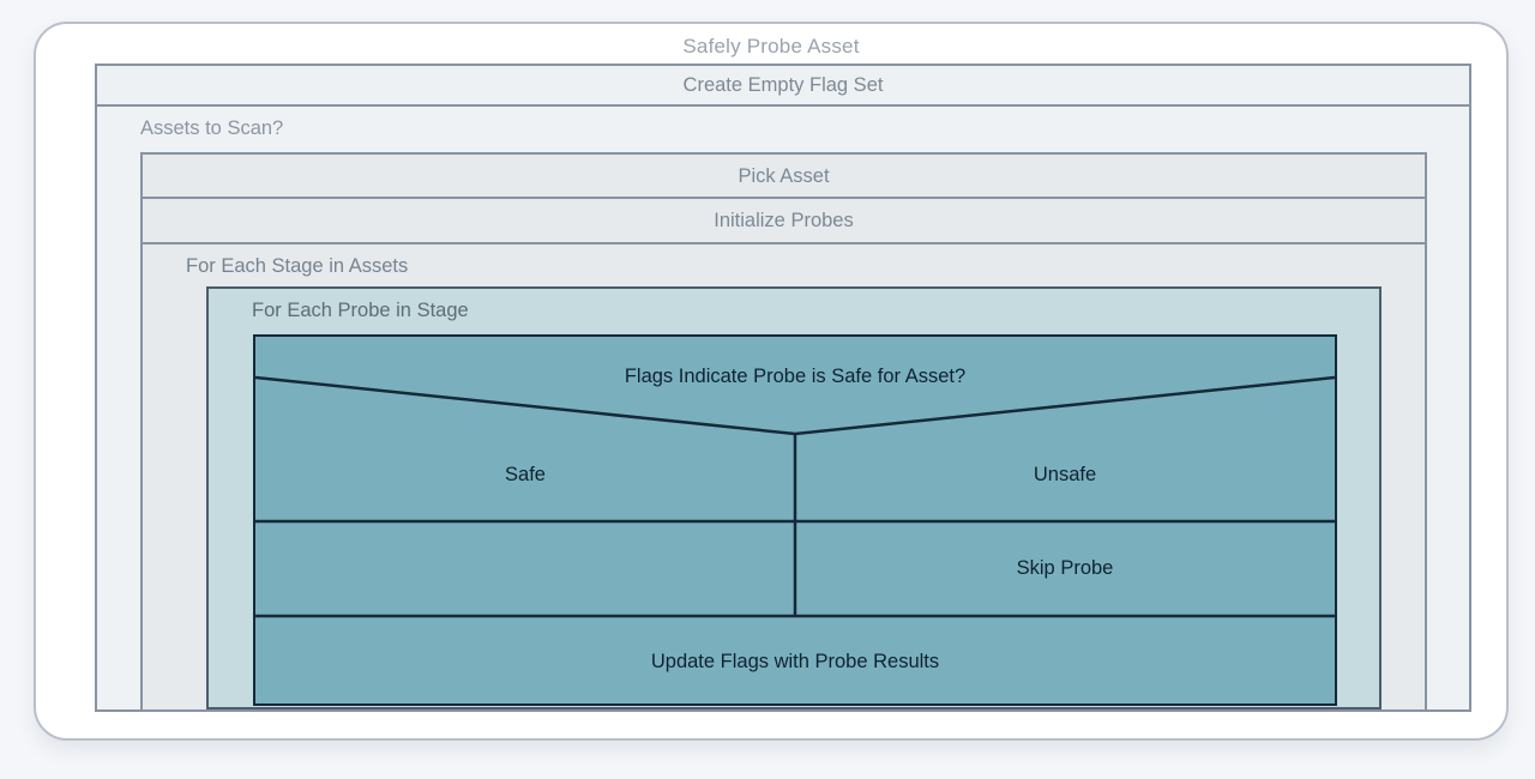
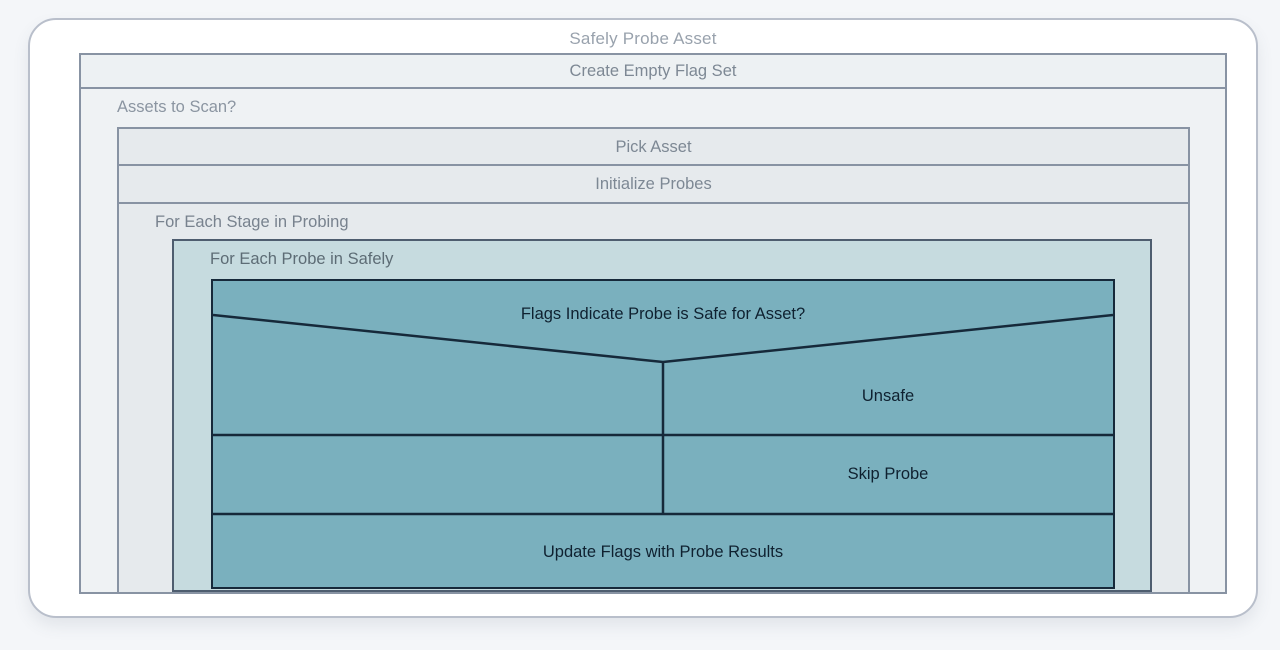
  Safely Probe Asset
  Create Empty Flag Set
  Assets to Scan?
  Pick Asset
  Initialize Probes
- For Each Stage in Assets
+ For Each Stage in Probing
- For Each Probe in Stage
+ For Each Probe in Safely
  Flags Indicate Probe is Safe for Asset?
- Safe
  Unsafe
  Skip Probe
  Update Flags with Probe Results
